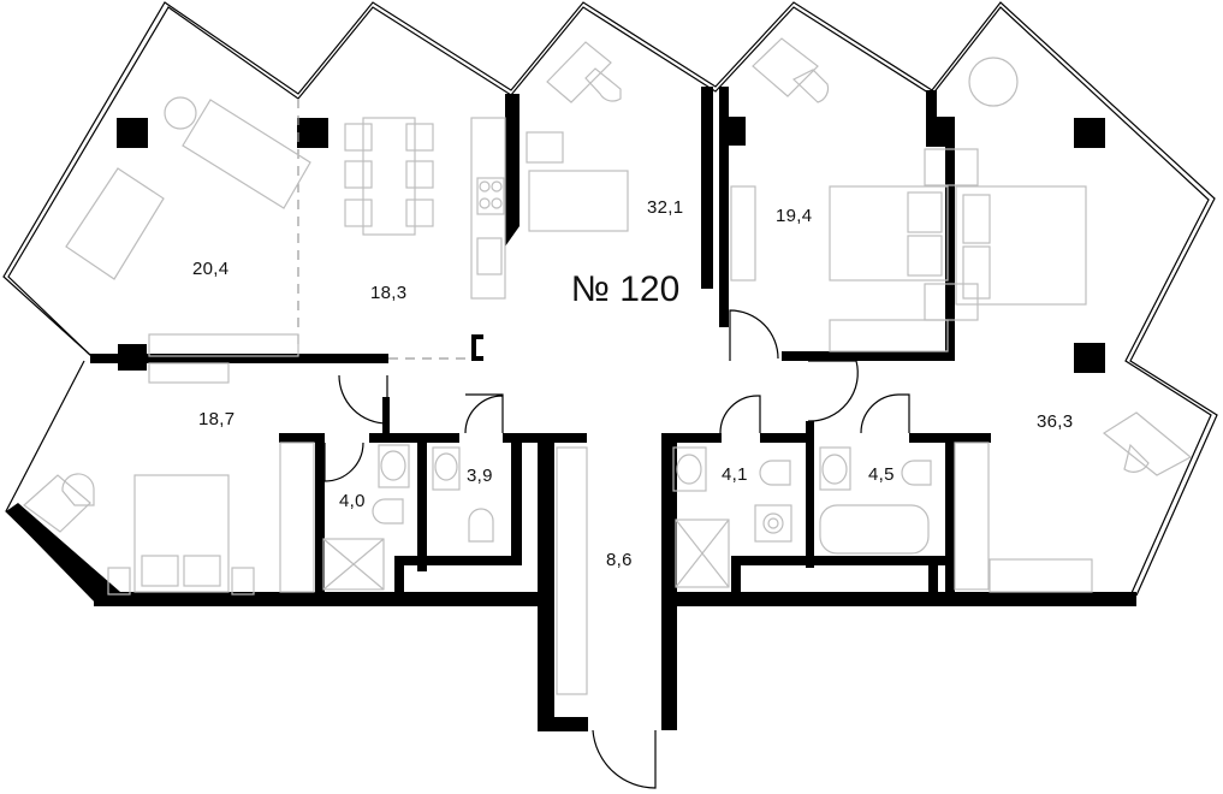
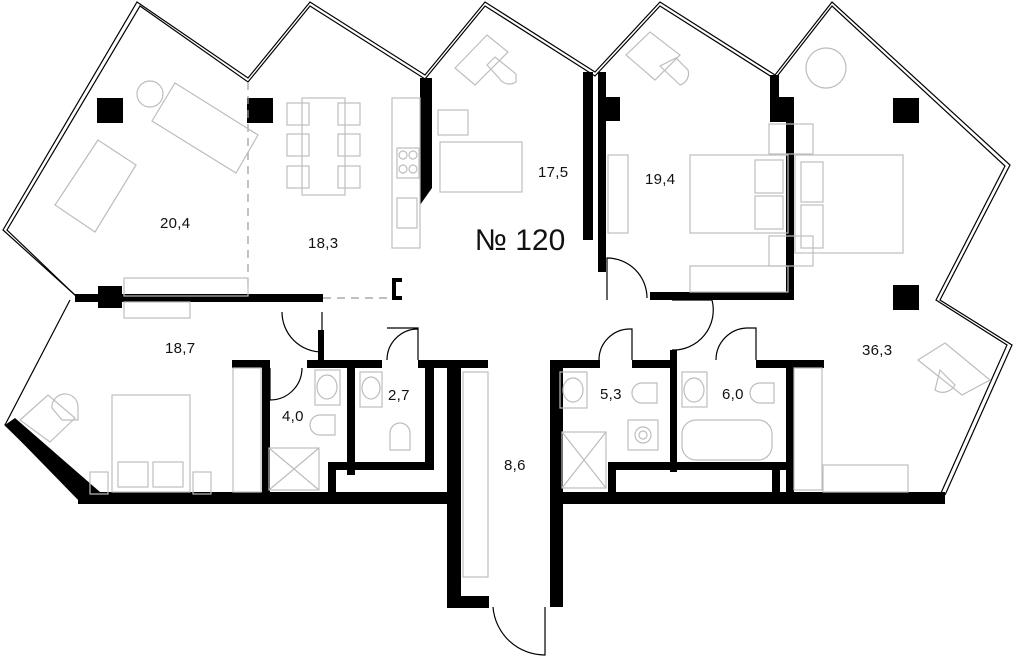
  20,4
  18,3
- 32,1
+ 17,5
  19,4
  18,7
  4,0
- 3,9
+ 2,7
  8,6
- 4,1
+ 5,3
- 4,5
+ 6,0
  36,3
  № 120
